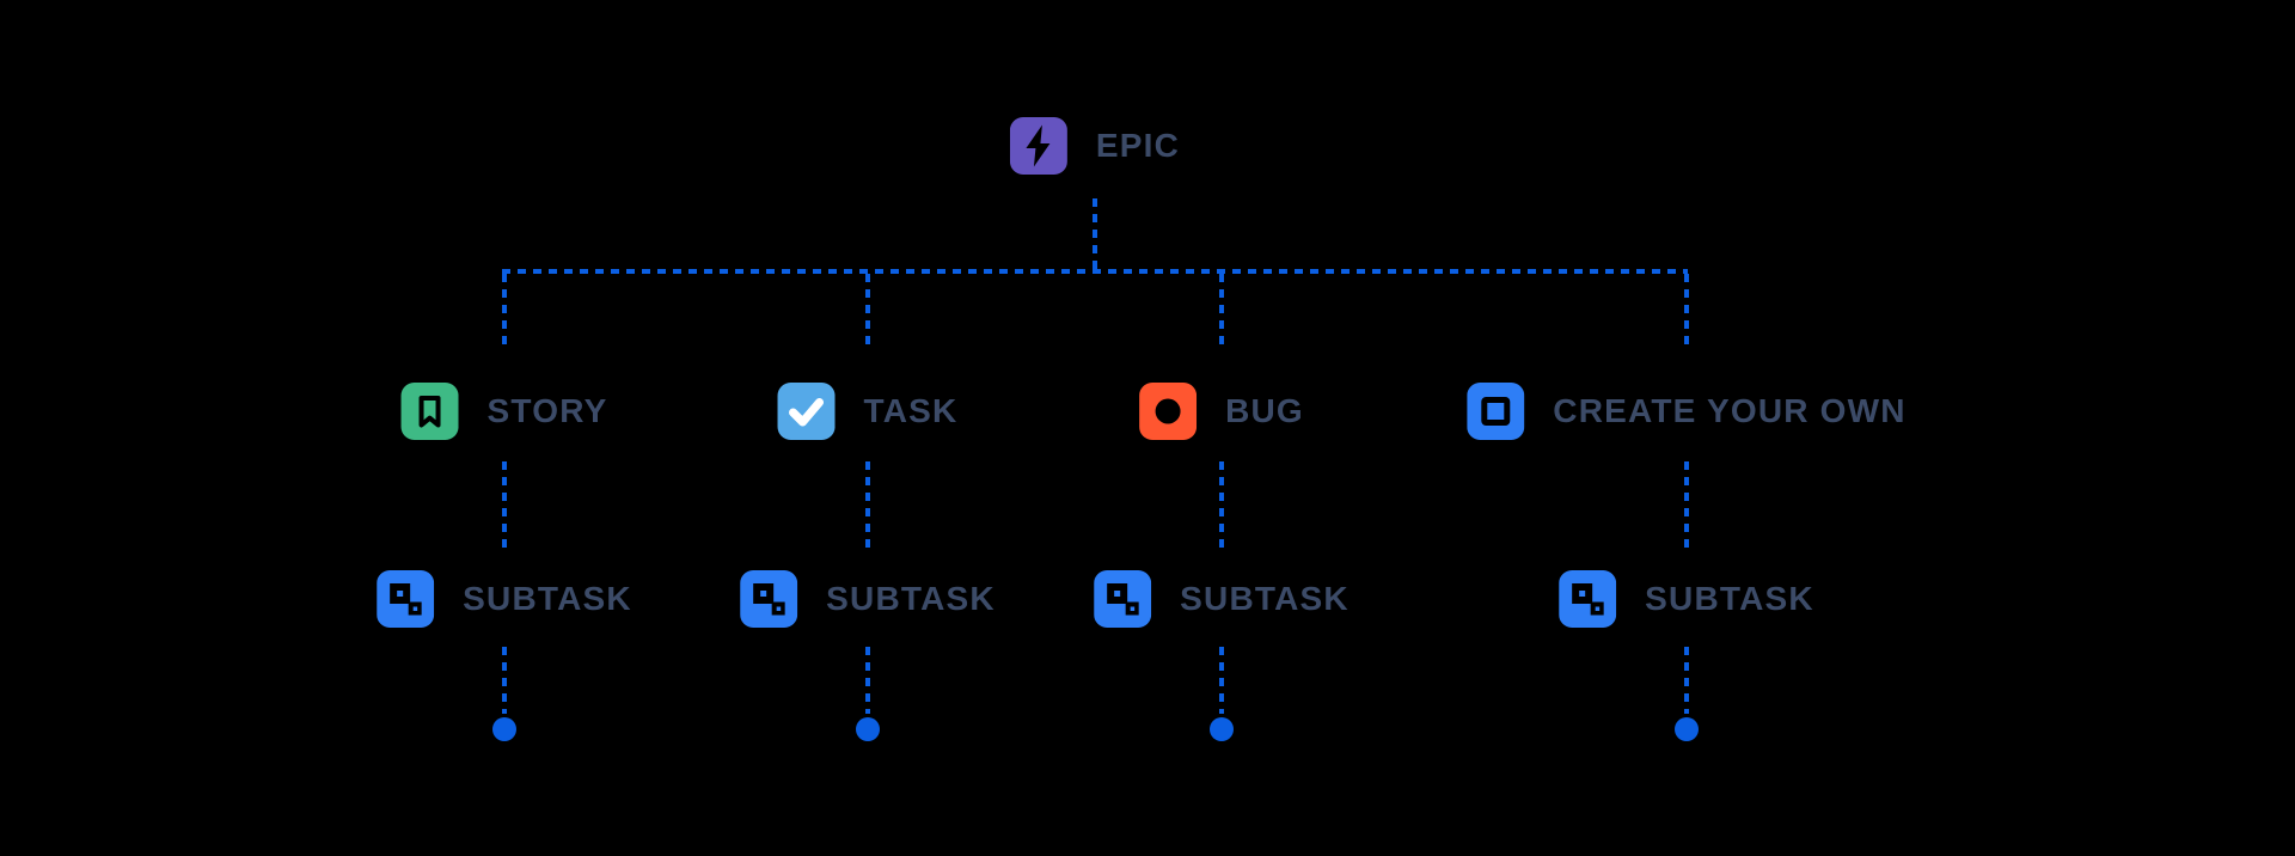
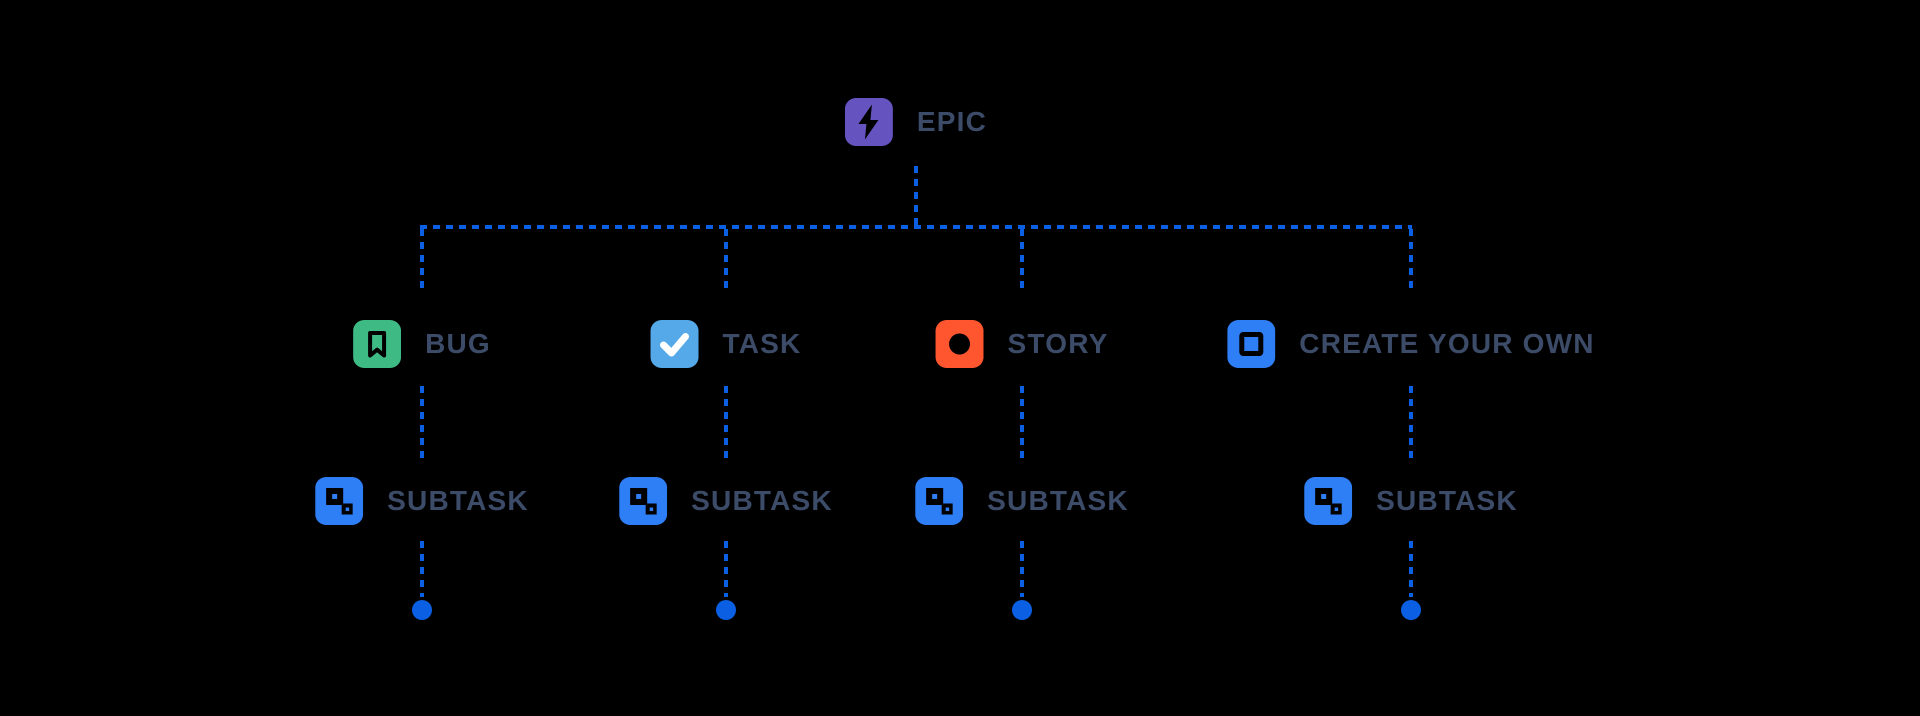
  EPIC
- STORY
+ BUG
  TASK
- BUG
+ STORY
  CREATE YOUR OWN
  SUBTASK
  SUBTASK
  SUBTASK
  SUBTASK
